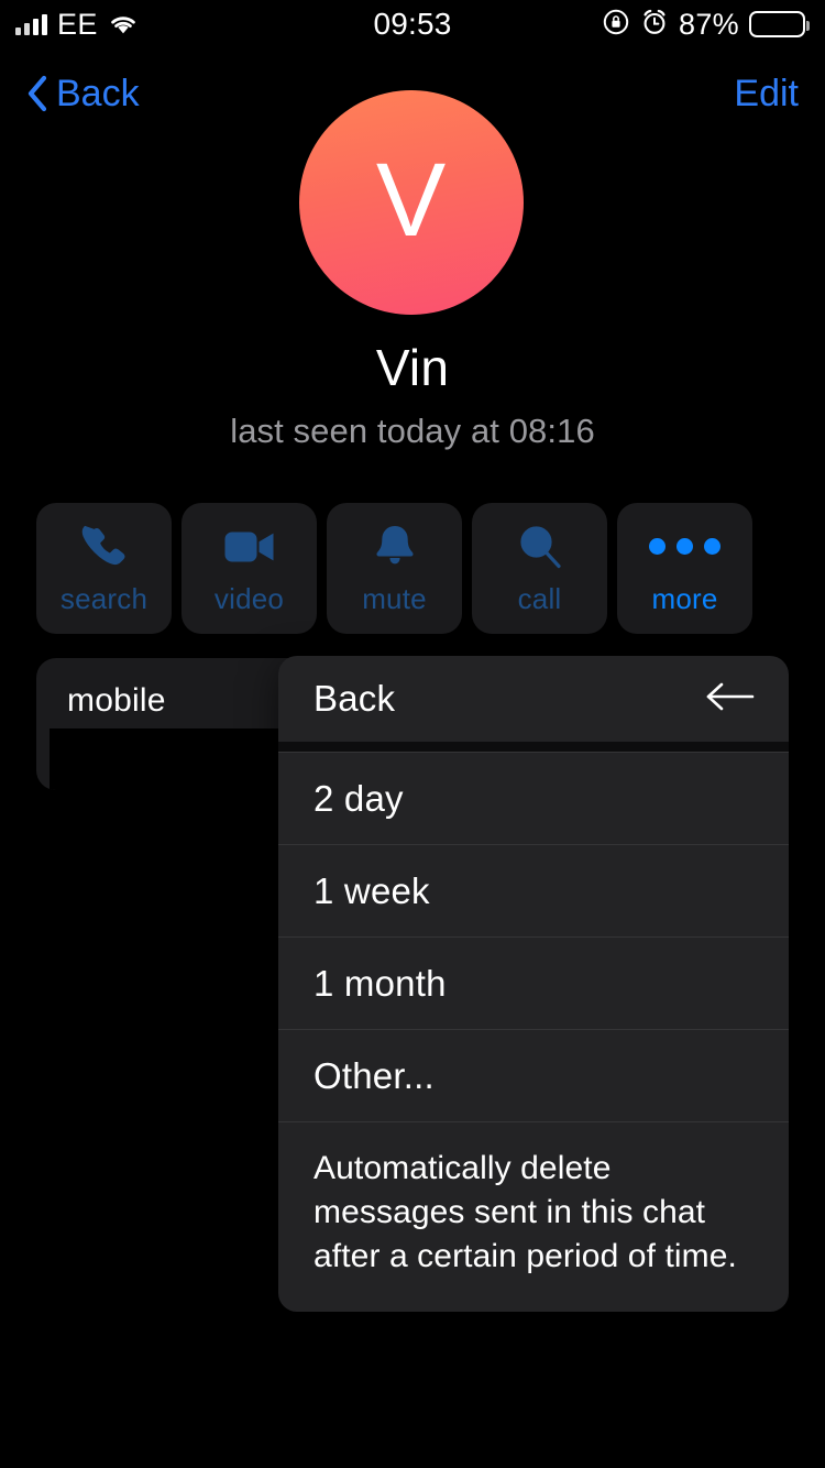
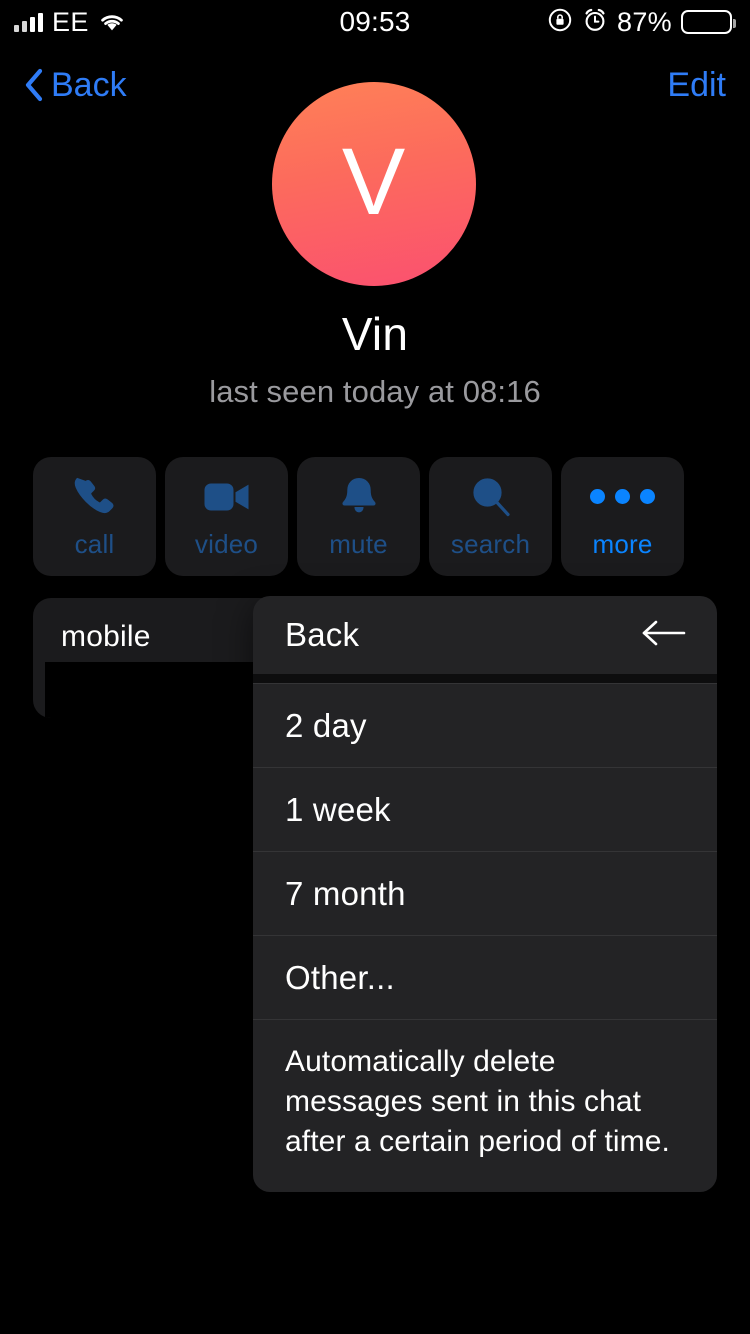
  EE
  09:53
  87%
  Back
  Edit
  V
  Vin
  last seen today at 08:16
- search
+ call
  video
  mute
- call
+ search
  more
  mobile
  Back
  2 day
  1 week
- 1 month
+ 7 month
  Other...
  Automatically delete messages sent in this chat after a certain period of time.
